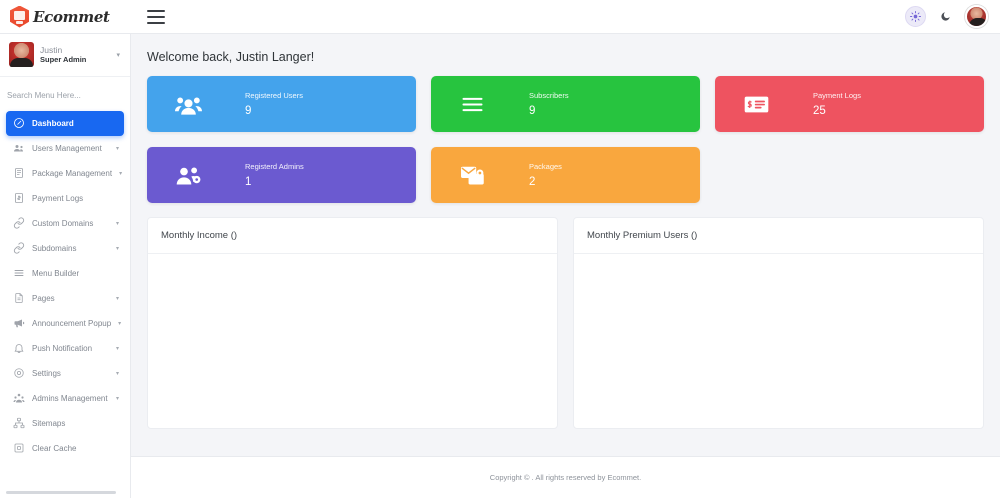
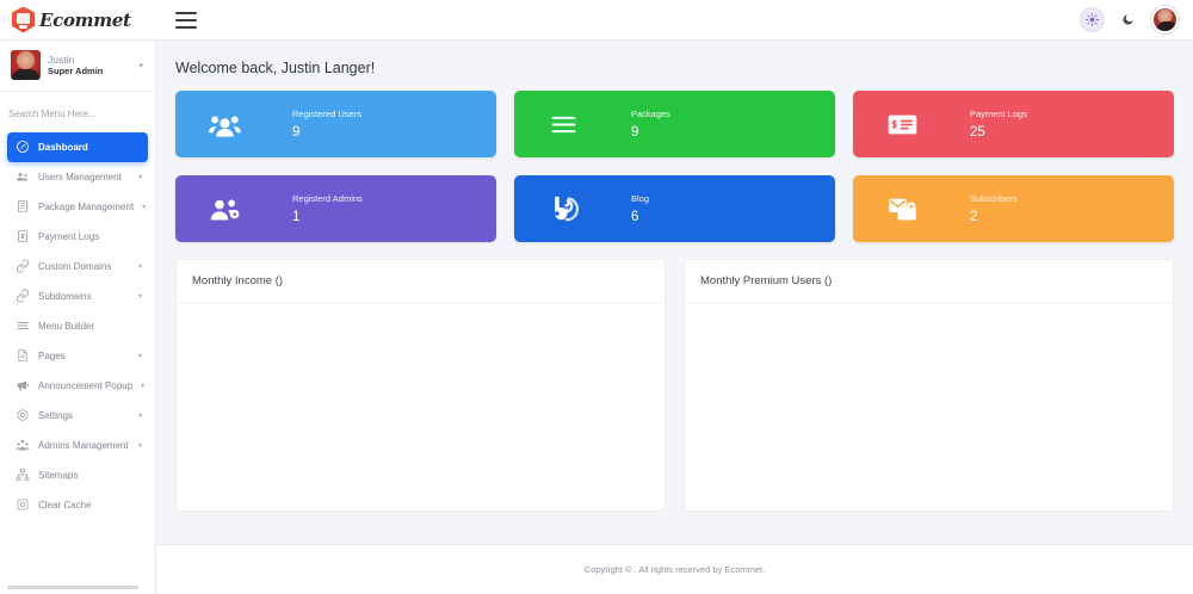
  Ecommet
  Justin
  Super Admin
  Search Menu Here...
  Dashboard
  Users Management
  Package Management
  Payment Logs
  Custom Domains
  Subdomains
  Menu Builder
  Pages
  Announcement Popup
- Push Notification
  Settings
  Admins Management
  Sitemaps
  Clear Cache
  Welcome back, Justin Langer!
  Registered Users
  9
- Subscribers
+ Packages
  9
  Payment Logs
  25
  Registerd Admins
  1
+ Blog
+ 6
- Packages
+ Subscribers
  2
  Monthly Income ()
  Monthly Premium Users ()
  Copyright © . All rights reserved by Ecommet.
